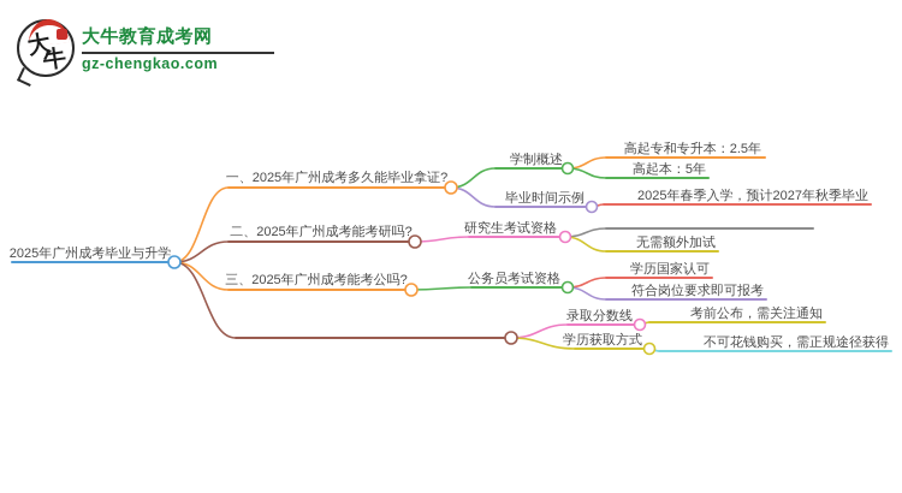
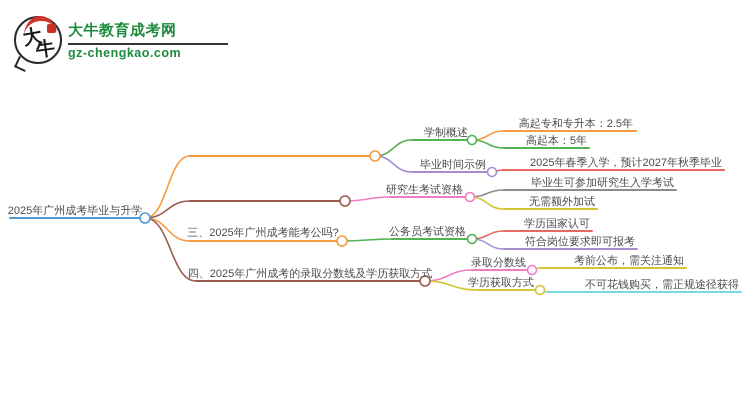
  大牛教育成考网
  gz-chengkao.com
  2025年广州成考毕业与升学
- 一、2025年广州成考多久能毕业拿证?
- 二、2025年广州成考能考研吗?
  三、2025年广州成考能考公吗?
+ 四、2025年广州成考的录取分数线及学历获取方式
  学制概述
  毕业时间示例
  研究生考试资格
  公务员考试资格
  录取分数线
  学历获取方式
  高起专和专升本：2.5年
  高起本：5年
  2025年春季入学，预计2027年秋季毕业
+ 毕业生可参加研究生入学考试
  无需额外加试
  学历国家认可
  符合岗位要求即可报考
  考前公布，需关注通知
  不可花钱购买，需正规途径获得
